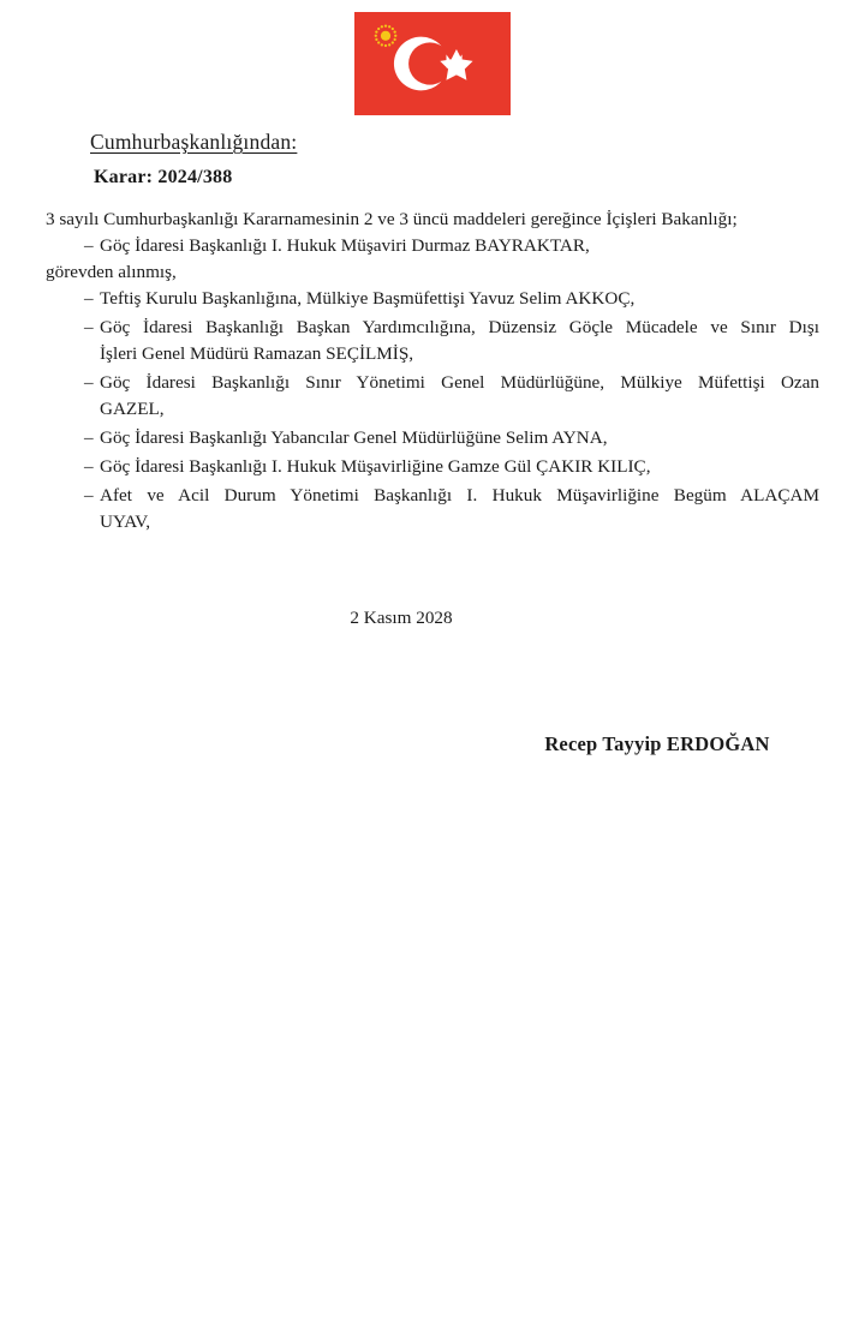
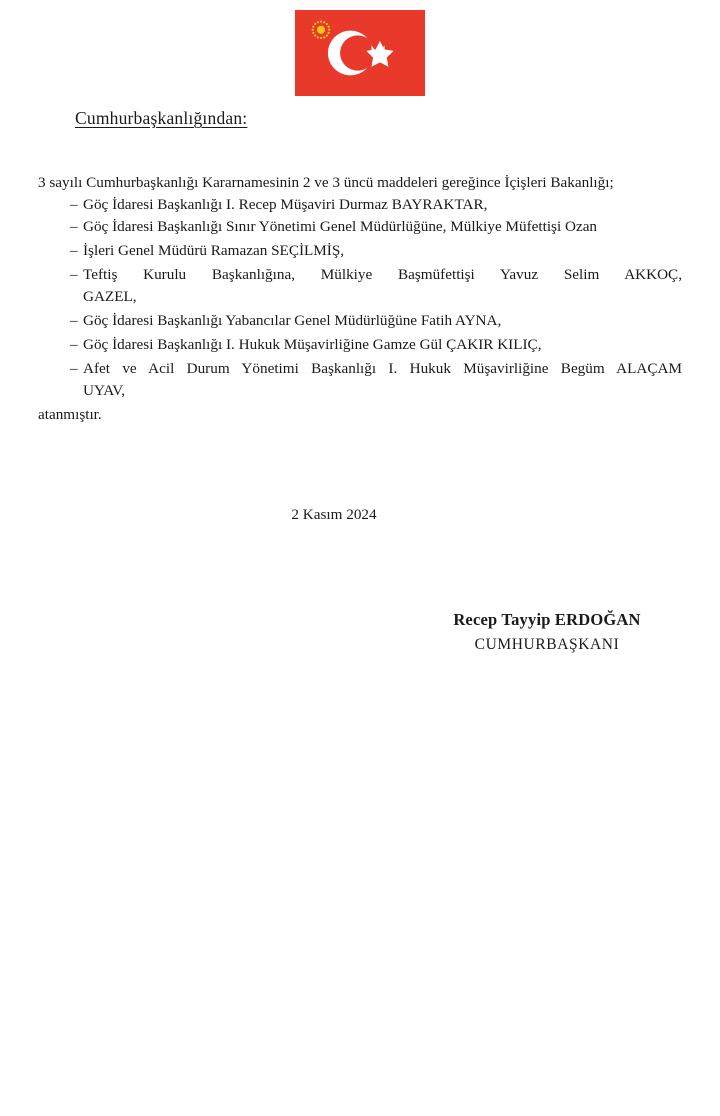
  Cumhurbaşkanlığından:
- Karar: 2024/388
  3 sayılı Cumhurbaşkanlığı Kararnamesinin 2 ve 3 üncü maddeleri gereğince İçişleri Bakanlığı;
  –
- Göç İdaresi Başkanlığı I. Hukuk Müşaviri Durmaz BAYRAKTAR,
+ Göç İdaresi Başkanlığı I. Recep Müşaviri Durmaz BAYRAKTAR,
- görevden alınmış,
  –
- Teftiş Kurulu Başkanlığına, Mülkiye Başmüfettişi Yavuz Selim AKKOÇ,
+ Göç İdaresi Başkanlığı Sınır Yönetimi Genel Müdürlüğüne, Mülkiye Müfettişi Ozan
  –
- Göç İdaresi Başkanlığı Başkan Yardımcılığına, Düzensiz Göçle Mücadele ve Sınır Dışı
  İşleri Genel Müdürü Ramazan SEÇİLMİŞ,
  –
- Göç İdaresi Başkanlığı Sınır Yönetimi Genel Müdürlüğüne, Mülkiye Müfettişi Ozan
+ Teftiş Kurulu Başkanlığına, Mülkiye Başmüfettişi Yavuz Selim AKKOÇ,
  GAZEL,
  –
- Göç İdaresi Başkanlığı Yabancılar Genel Müdürlüğüne Selim AYNA,
+ Göç İdaresi Başkanlığı Yabancılar Genel Müdürlüğüne Fatih AYNA,
  –
  Göç İdaresi Başkanlığı I. Hukuk Müşavirliğine Gamze Gül ÇAKIR KILIÇ,
  –
  Afet ve Acil Durum Yönetimi Başkanlığı I. Hukuk Müşavirliğine Begüm ALAÇAM
  UYAV,
+ atanmıştır.
- 2 Kasım 2028
+ 2 Kasım 2024
  Recep Tayyip ERDOĞAN
+ CUMHURBAŞKANI
